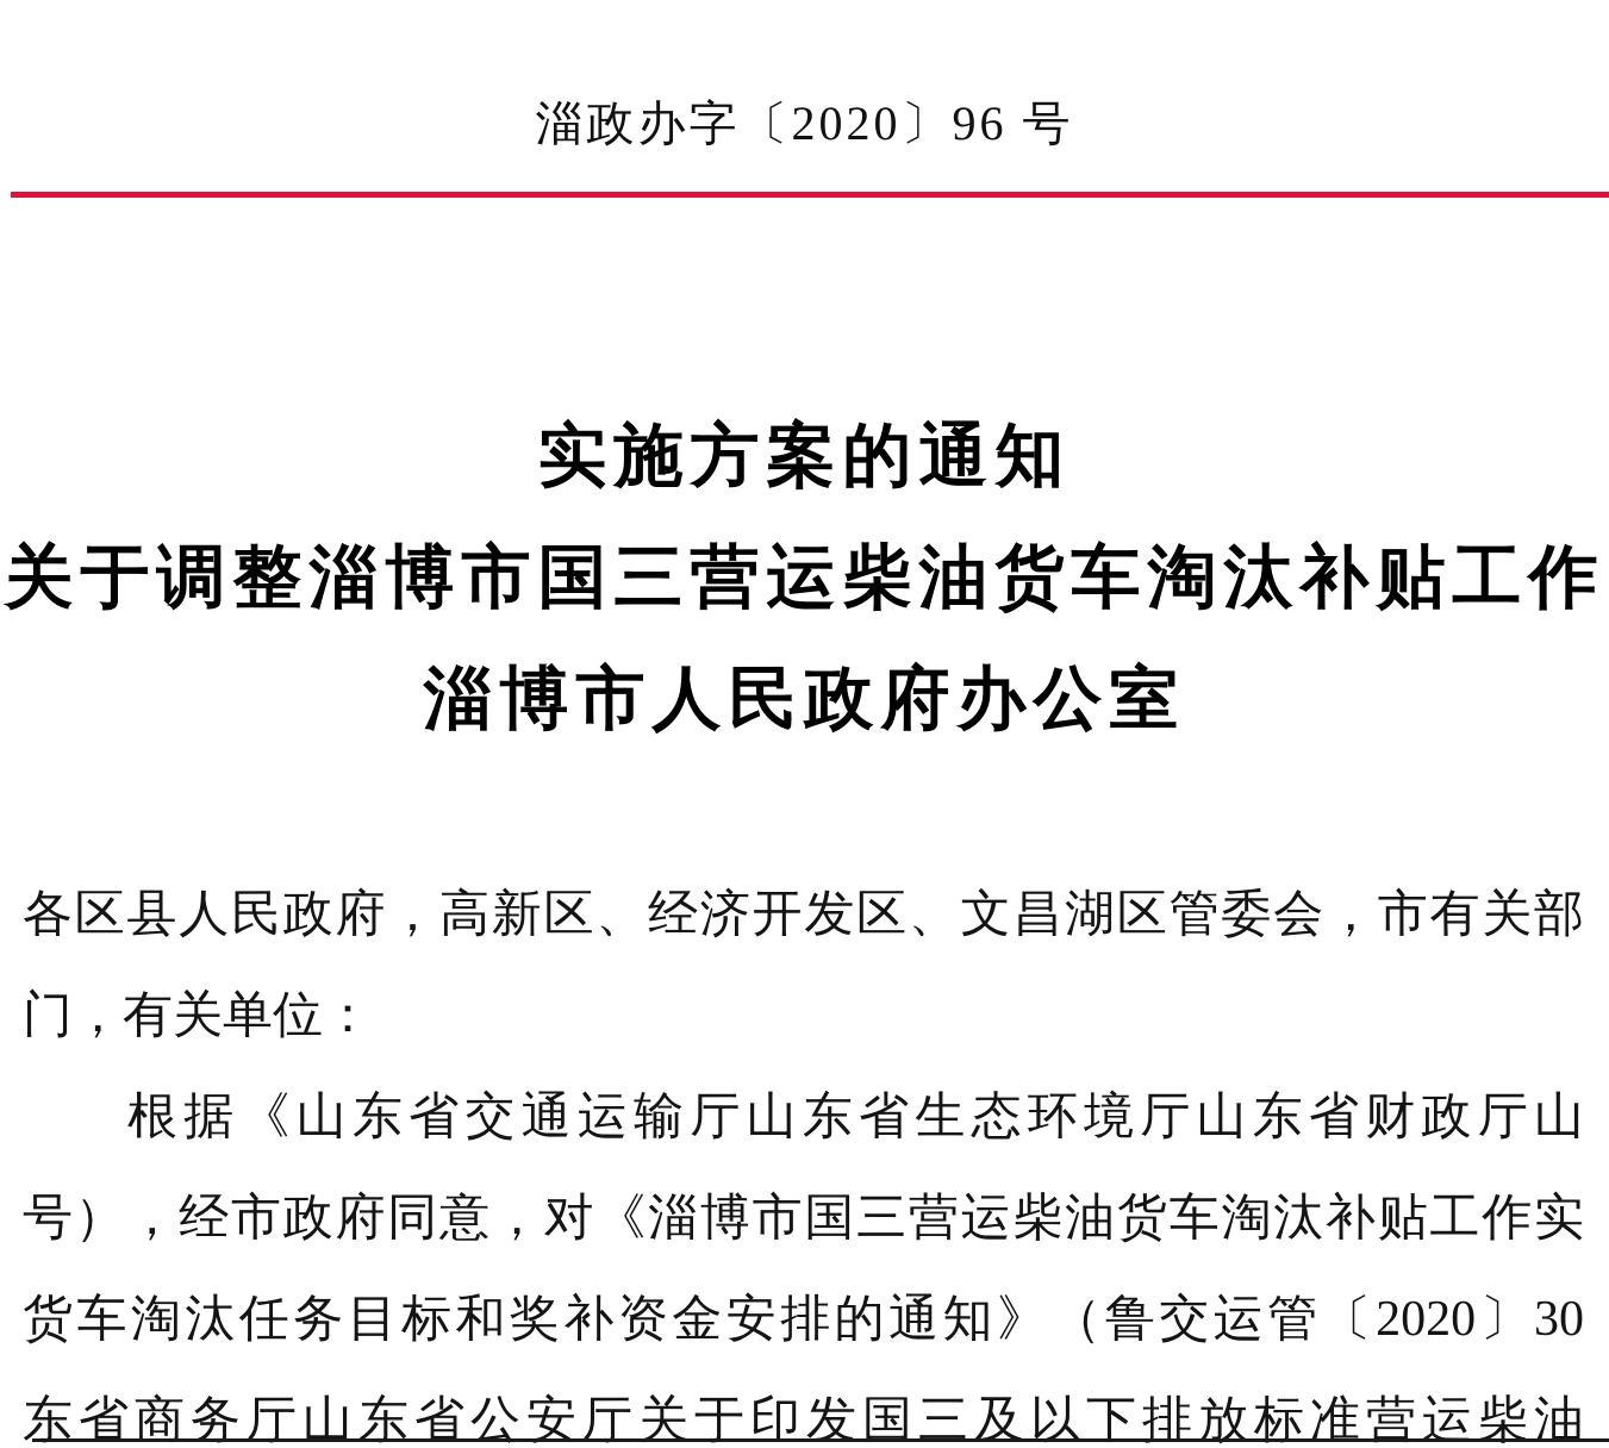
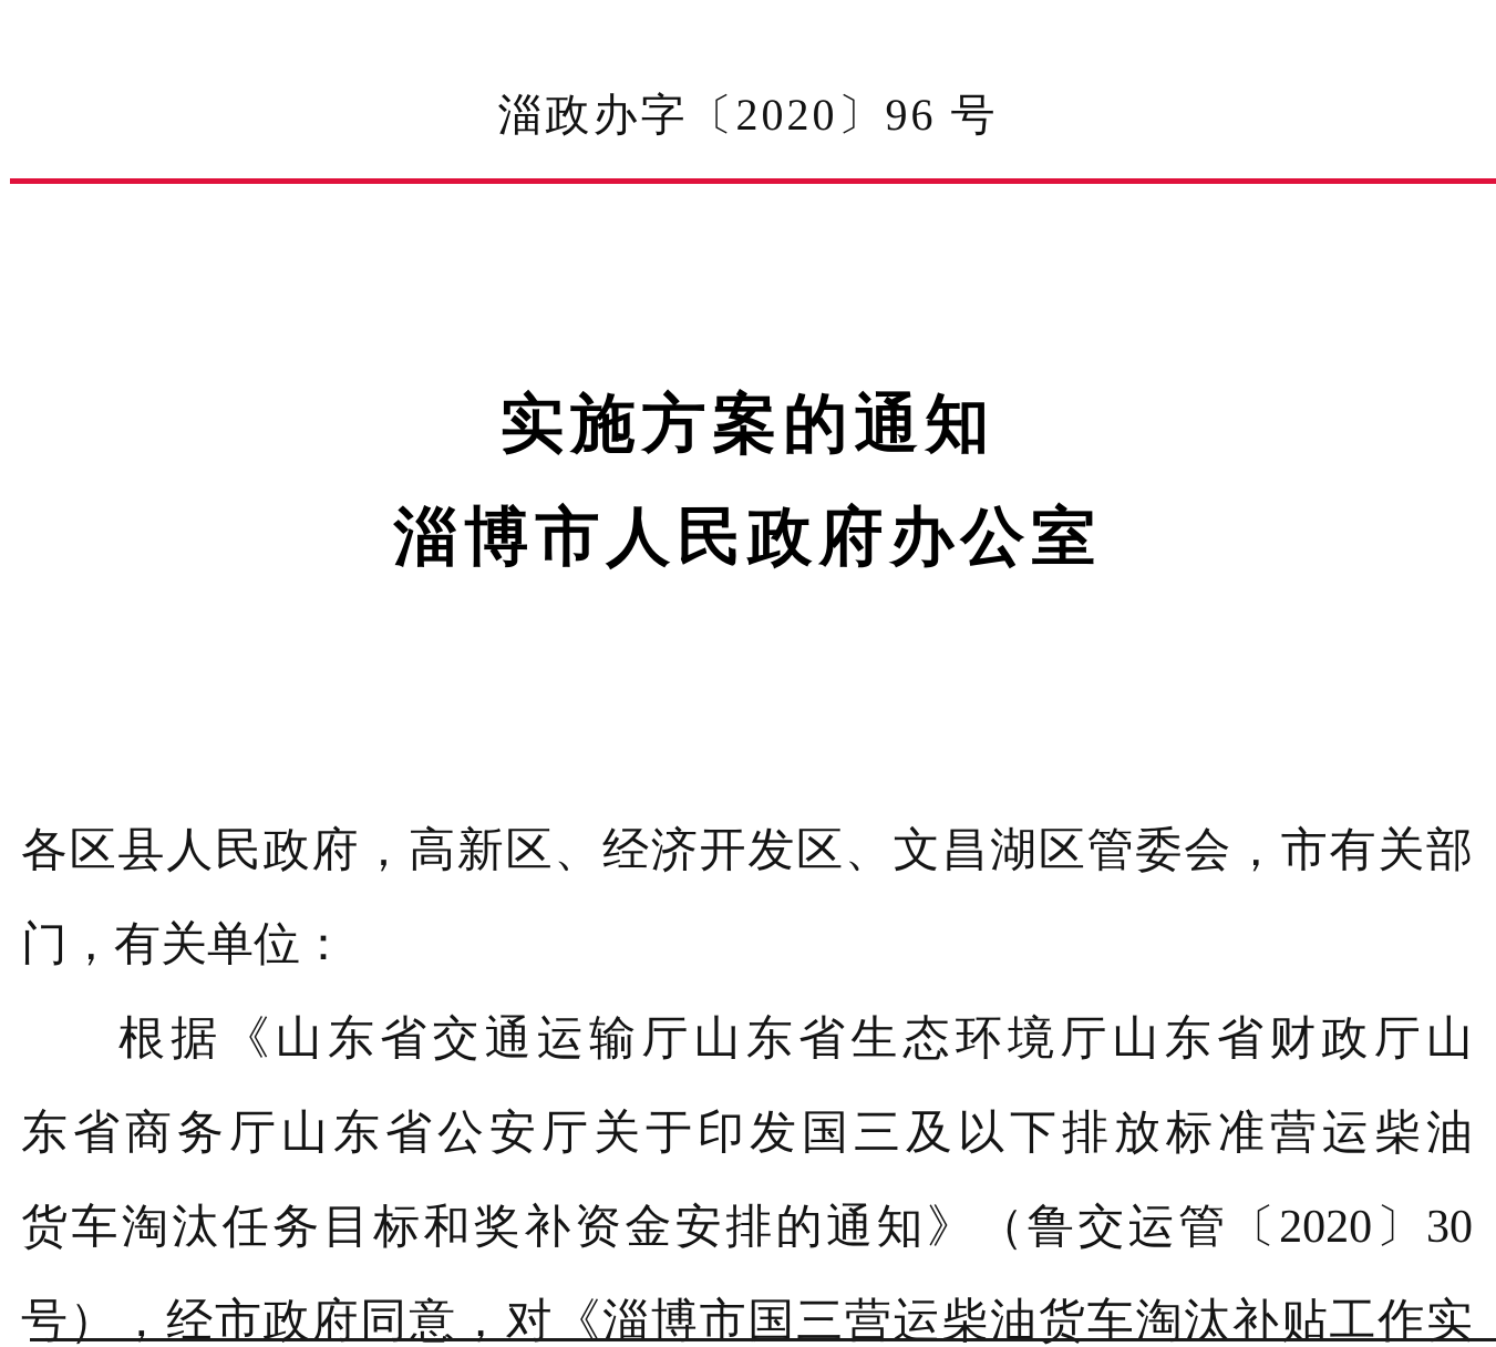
  淄政办字〔2020〕96 号
  实施方案的通知
- 关于调整淄博市国三营运柴油货车淘汰补贴工作
  淄博市人民政府办公室
  各区县人民政府，高新区、经济开发区、文昌湖区管委会，市有关部
  门，有关单位：
  根据《山东省交通运输厅山东省生态环境厅山东省财政厅山
- 号），经市政府同意，对《淄博市国三营运柴油货车淘汰补贴工作实
+ 东省商务厅山东省公安厅关于印发国三及以下排放标准营运柴油
  货车淘汰任务目标和奖补资金安排的通知》（鲁交运管〔2020〕30
- 东省商务厅山东省公安厅关于印发国三及以下排放标准营运柴油
+ 号），经市政府同意，对《淄博市国三营运柴油货车淘汰补贴工作实
